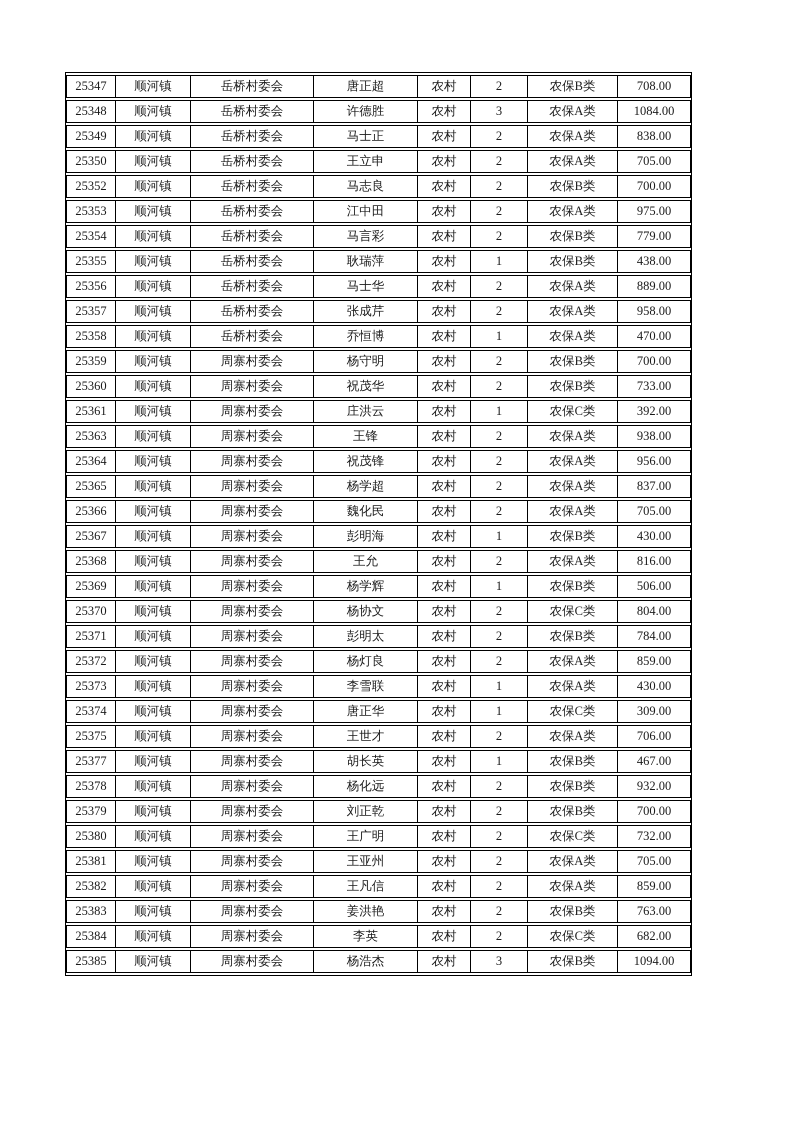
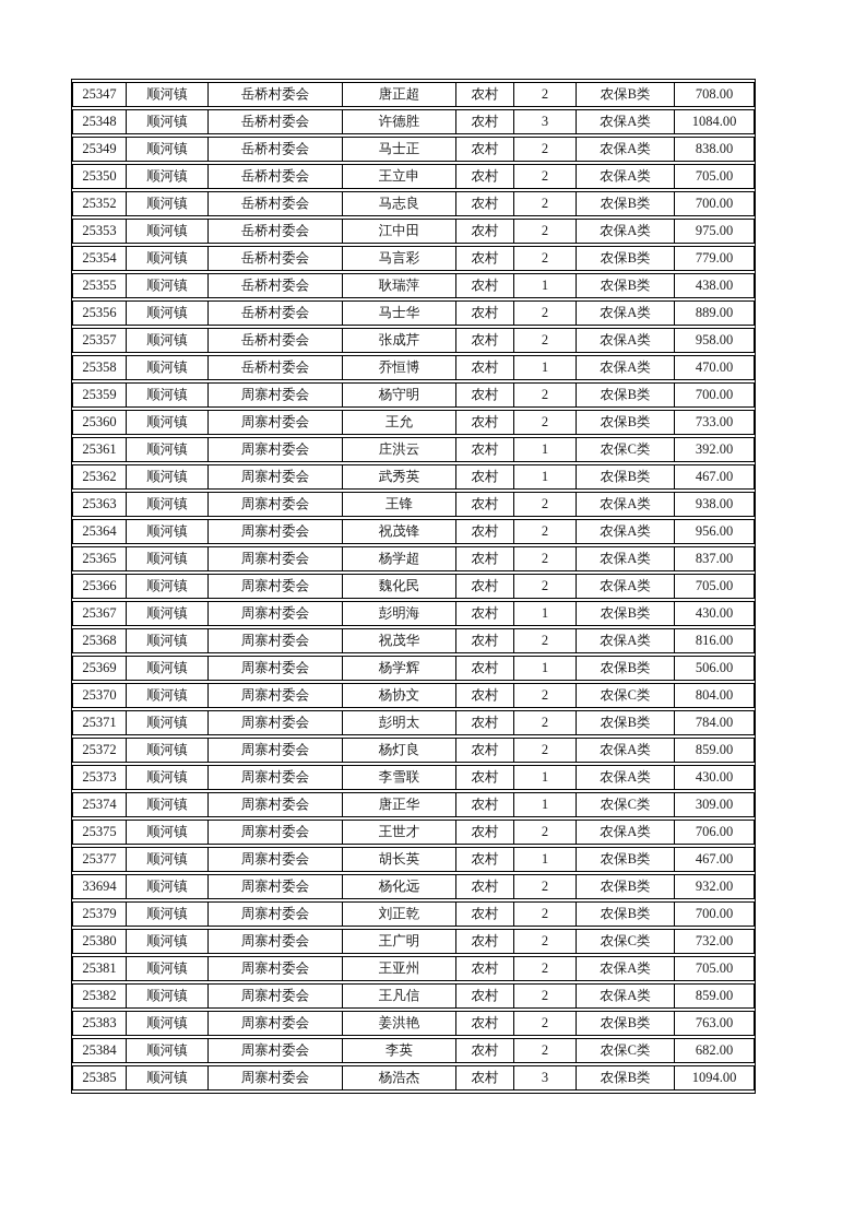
  25347	顺河镇	岳桥村委会	唐正超	农村	2	农保B类	708.00
  25348	顺河镇	岳桥村委会	许德胜	农村	3	农保A类	1084.00
  25349	顺河镇	岳桥村委会	马士正	农村	2	农保A类	838.00
  25350	顺河镇	岳桥村委会	王立申	农村	2	农保A类	705.00
  25352	顺河镇	岳桥村委会	马志良	农村	2	农保B类	700.00
  25353	顺河镇	岳桥村委会	江中田	农村	2	农保A类	975.00
  25354	顺河镇	岳桥村委会	马言彩	农村	2	农保B类	779.00
  25355	顺河镇	岳桥村委会	耿瑞萍	农村	1	农保B类	438.00
  25356	顺河镇	岳桥村委会	马士华	农村	2	农保A类	889.00
  25357	顺河镇	岳桥村委会	张成芹	农村	2	农保A类	958.00
  25358	顺河镇	岳桥村委会	乔恒博	农村	1	农保A类	470.00
  25359	顺河镇	周寨村委会	杨守明	农村	2	农保B类	700.00
- 25360	顺河镇	周寨村委会	祝茂华	农村	2	农保B类	733.00
+ 25360	顺河镇	周寨村委会	王允	农村	2	农保B类	733.00
  25361	顺河镇	周寨村委会	庄洪云	农村	1	农保C类	392.00
+ 25362	顺河镇	周寨村委会	武秀英	农村	1	农保B类	467.00
  25363	顺河镇	周寨村委会	王锋	农村	2	农保A类	938.00
  25364	顺河镇	周寨村委会	祝茂锋	农村	2	农保A类	956.00
  25365	顺河镇	周寨村委会	杨学超	农村	2	农保A类	837.00
  25366	顺河镇	周寨村委会	魏化民	农村	2	农保A类	705.00
  25367	顺河镇	周寨村委会	彭明海	农村	1	农保B类	430.00
- 25368	顺河镇	周寨村委会	王允	农村	2	农保A类	816.00
+ 25368	顺河镇	周寨村委会	祝茂华	农村	2	农保A类	816.00
  25369	顺河镇	周寨村委会	杨学辉	农村	1	农保B类	506.00
  25370	顺河镇	周寨村委会	杨协文	农村	2	农保C类	804.00
  25371	顺河镇	周寨村委会	彭明太	农村	2	农保B类	784.00
  25372	顺河镇	周寨村委会	杨灯良	农村	2	农保A类	859.00
  25373	顺河镇	周寨村委会	李雪联	农村	1	农保A类	430.00
  25374	顺河镇	周寨村委会	唐正华	农村	1	农保C类	309.00
  25375	顺河镇	周寨村委会	王世才	农村	2	农保A类	706.00
  25377	顺河镇	周寨村委会	胡长英	农村	1	农保B类	467.00
- 25378	顺河镇	周寨村委会	杨化远	农村	2	农保B类	932.00
+ 33694	顺河镇	周寨村委会	杨化远	农村	2	农保B类	932.00
  25379	顺河镇	周寨村委会	刘正乾	农村	2	农保B类	700.00
  25380	顺河镇	周寨村委会	王广明	农村	2	农保C类	732.00
  25381	顺河镇	周寨村委会	王亚州	农村	2	农保A类	705.00
  25382	顺河镇	周寨村委会	王凡信	农村	2	农保A类	859.00
  25383	顺河镇	周寨村委会	姜洪艳	农村	2	农保B类	763.00
  25384	顺河镇	周寨村委会	李英	农村	2	农保C类	682.00
  25385	顺河镇	周寨村委会	杨浩杰	农村	3	农保B类	1094.00
